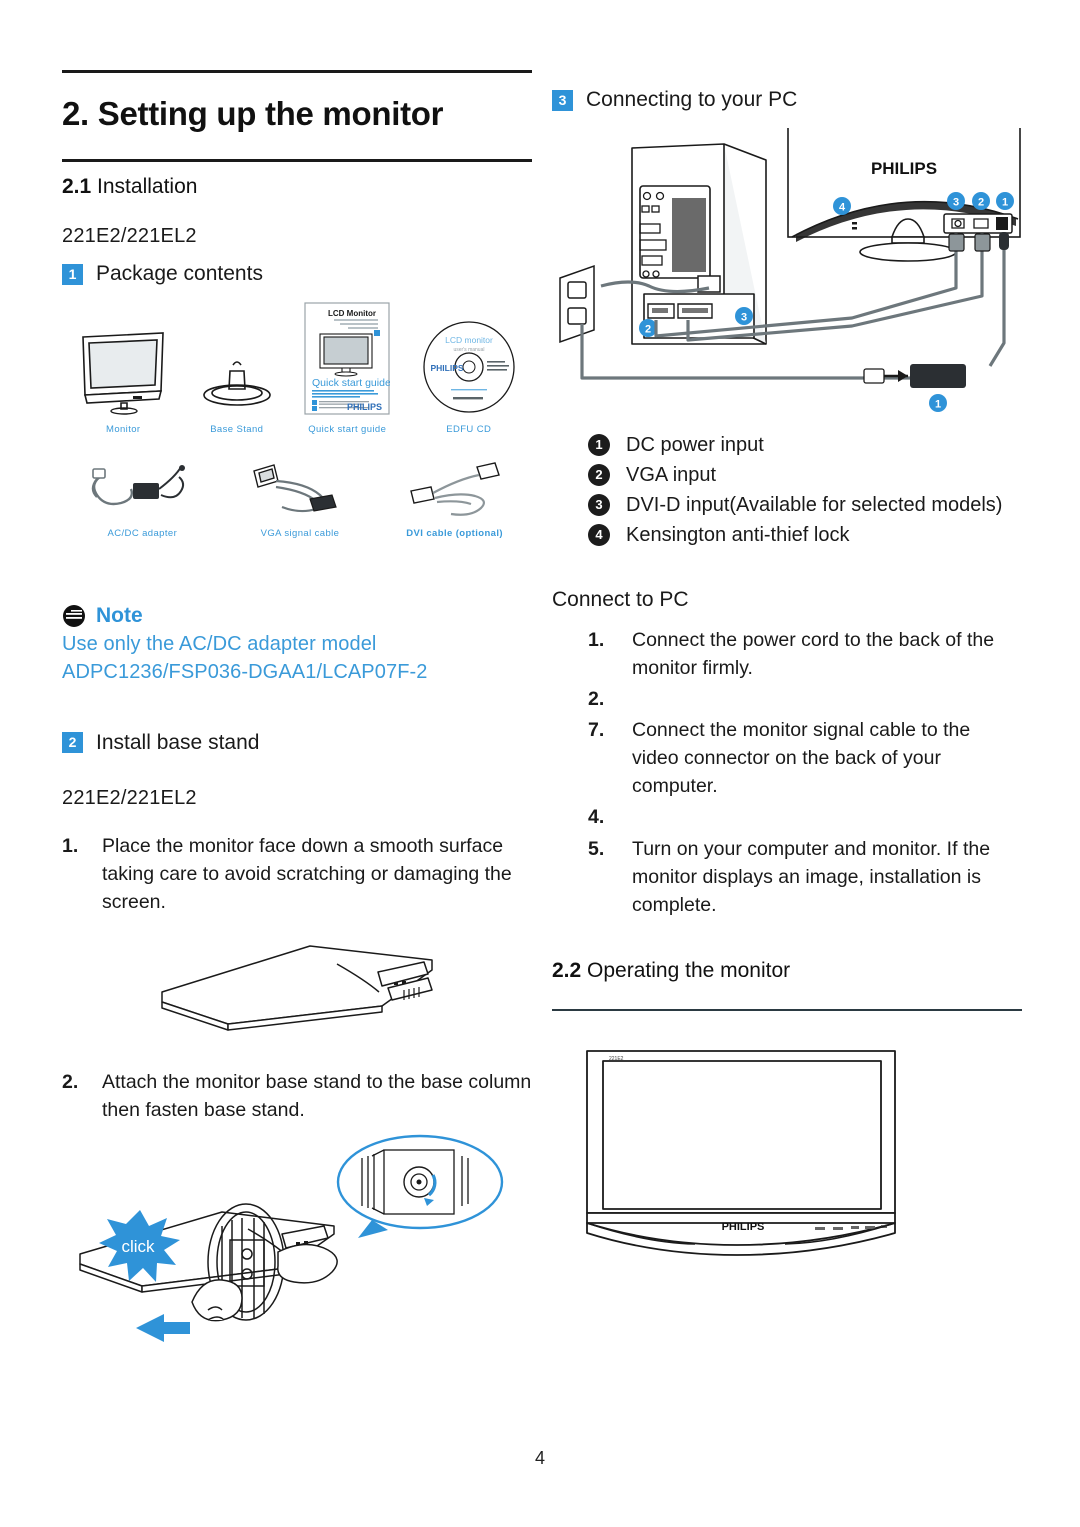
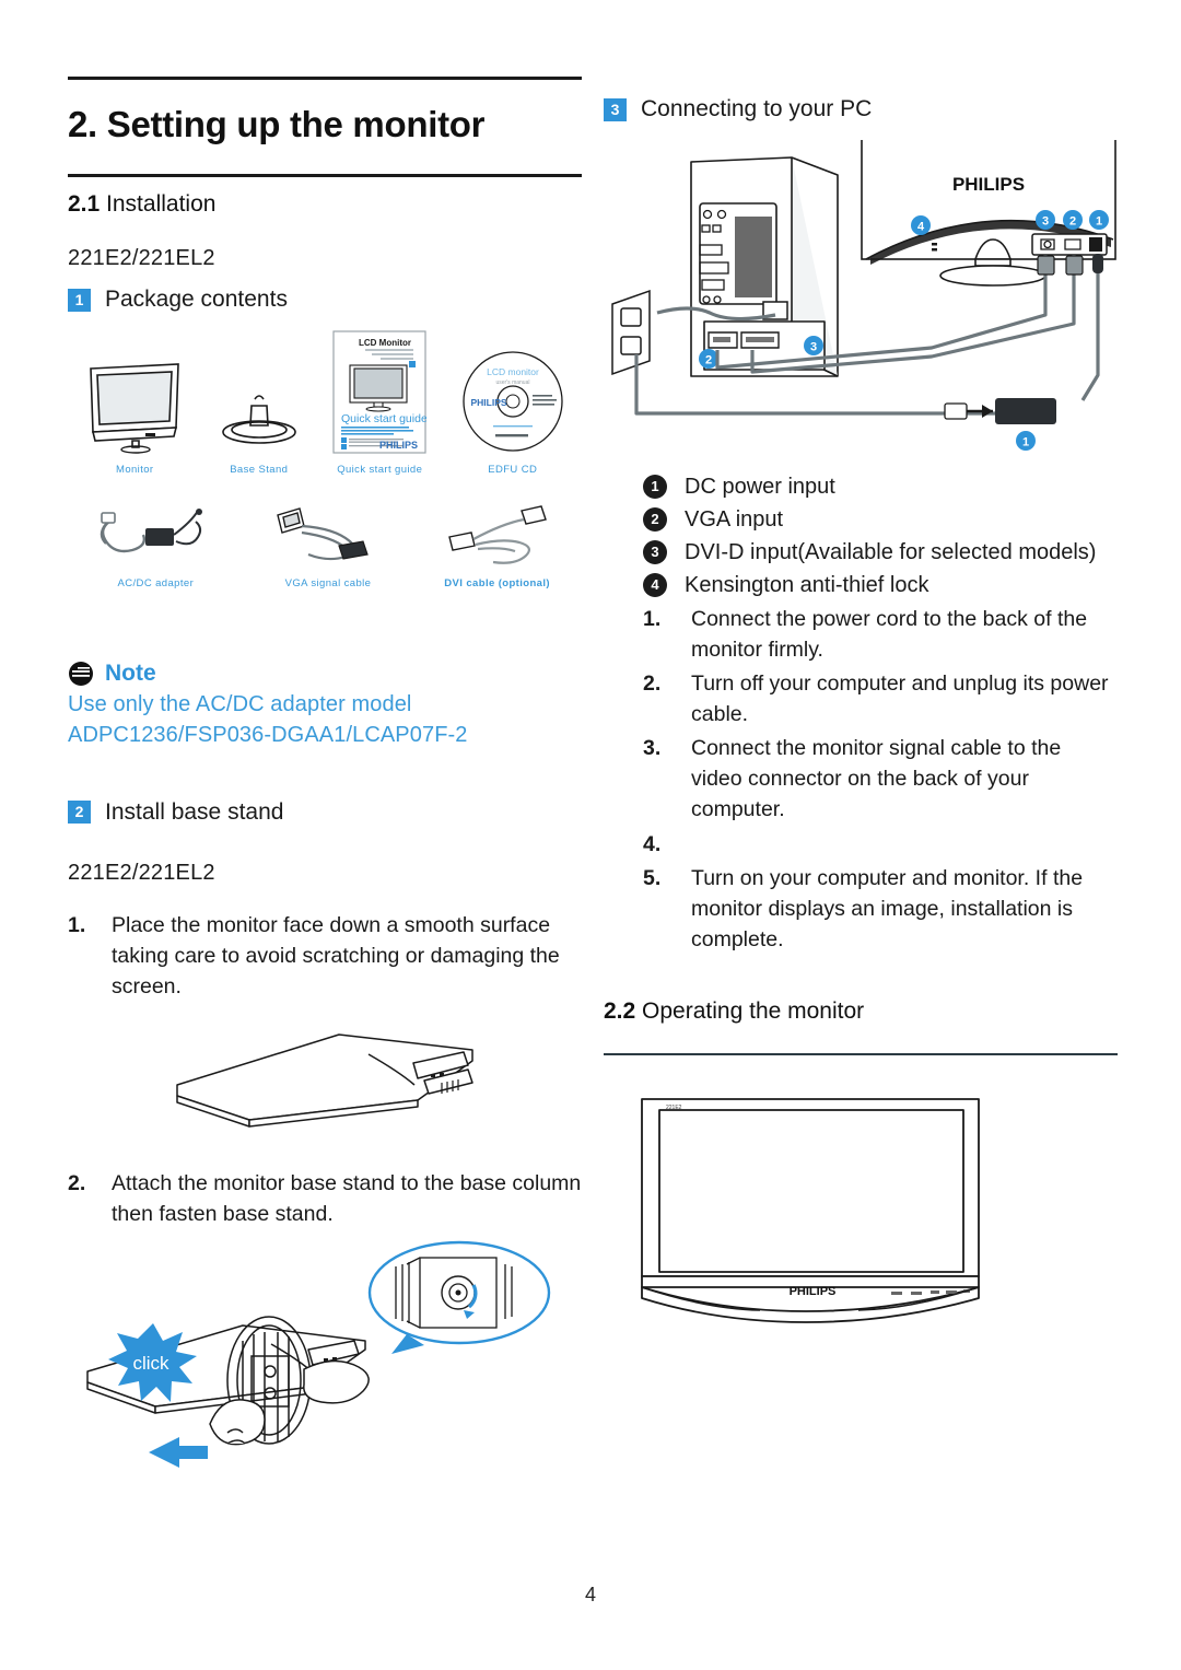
  2. Setting up the monitor
  2.1 Installation
  221E2/221EL2
  1
  Package contents
  Monitor
  Base Stand
  LCD Monitor
  Quick start guide
  PHILIPS
  Quick start guide
  LCD monitor
  PHILIPS
  EDFU CD
  AC/DC adapter
  VGA signal cable
  DVI cable (optional)
  Note
  Use only the AC/DC adapter model ADPC1236/FSP036-DGAA1/LCAP07F-2
  2
  Install base stand
  221E2/221EL2
  1.
  Place the monitor face down a smooth surface taking care to avoid scratching or damaging the screen.
  2.
  Attach the monitor base stand to the base column then fasten base stand.
  click
  3
  Connecting to your PC
  PHILIPS
  3
  2
  1
  4
  2
  3
  1
  1
  DC power input
  2
  VGA input
  3
  DVI-D input(Available for selected models)
  4
  Kensington anti-thief lock
- Connect to PC
  1.
  Connect the power cord to the back of the monitor firmly.
  2.
+ Turn off your computer and unplug its power cable.
- 7.
+ 3.
  Connect the monitor signal cable to the video connector on the back of your computer.
  4.
  5.
  Turn on your computer and monitor. If the monitor displays an image, installation is complete.
  2.2 Operating the monitor
  PHILIPS
  4
